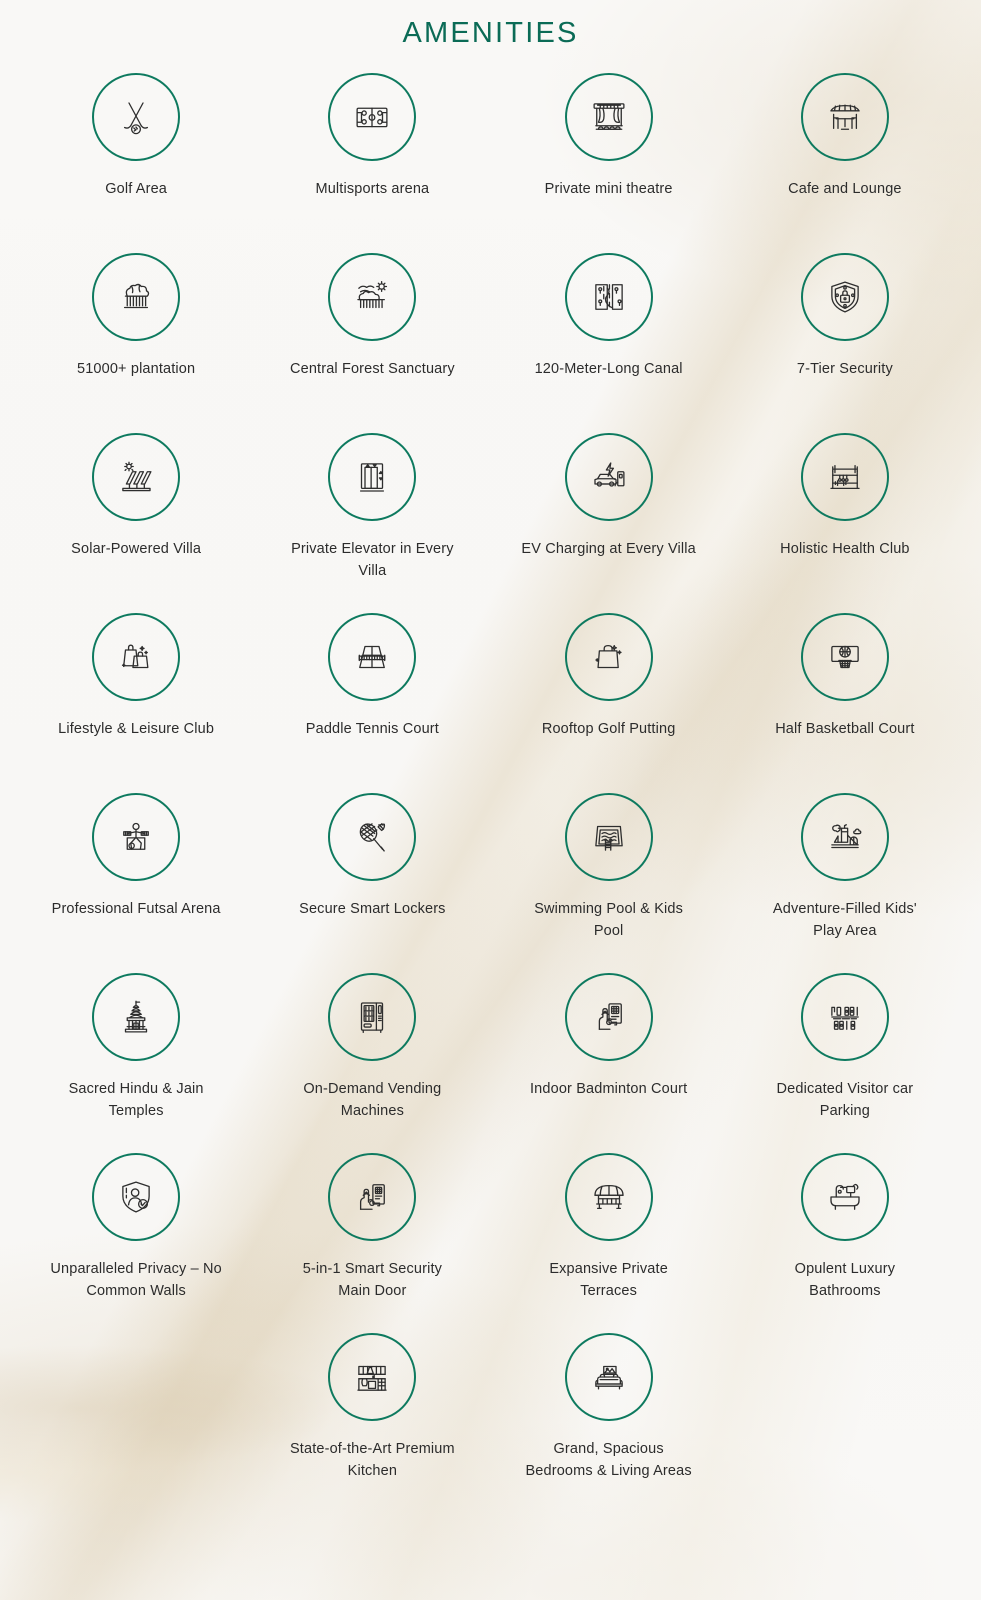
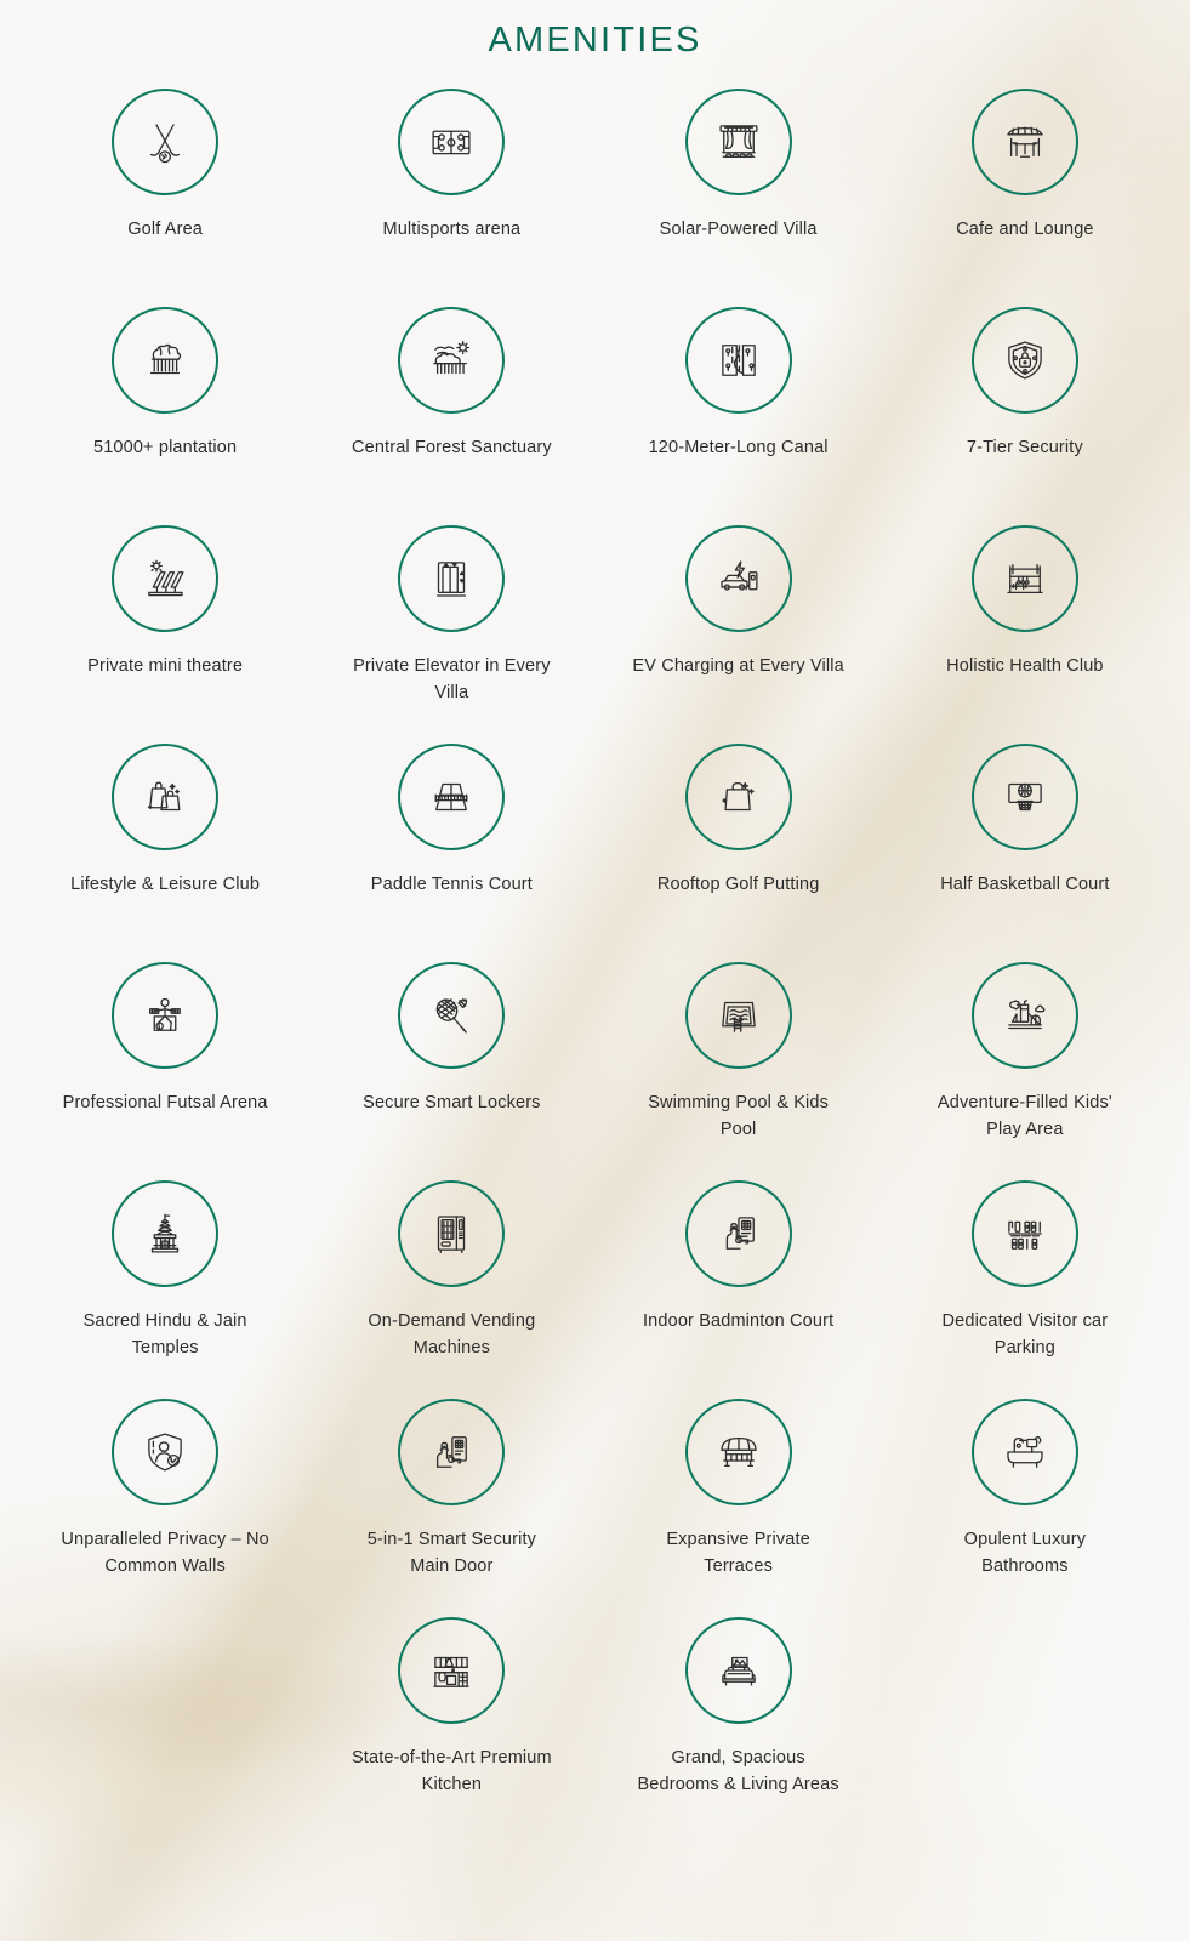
  AMENITIES
  Golf Area
  Multisports arena
- Private mini theatre
+ Solar-Powered Villa
  Cafe and Lounge
  51000+ plantation
  Central Forest Sanctuary
  120-Meter-Long Canal
  7-Tier Security
- Solar-Powered Villa
+ Private mini theatre
  Private Elevator in Every Villa
  EV Charging at Every Villa
  Holistic Health Club
  Lifestyle & Leisure Club
  Paddle Tennis Court
  Rooftop Golf Putting
  Half Basketball Court
  Professional Futsal Arena
  Secure Smart Lockers
  Swimming Pool & Kids Pool
  Adventure-Filled Kids' Play Area
  Sacred Hindu & Jain Temples
  On-Demand Vending Machines
  Indoor Badminton Court
  Dedicated Visitor car Parking
  Unparalleled Privacy – No Common Walls
  5-in-1 Smart Security Main Door
  Expansive Private Terraces
  Opulent Luxury Bathrooms
  State-of-the-Art Premium Kitchen
  Grand, Spacious Bedrooms & Living Areas
